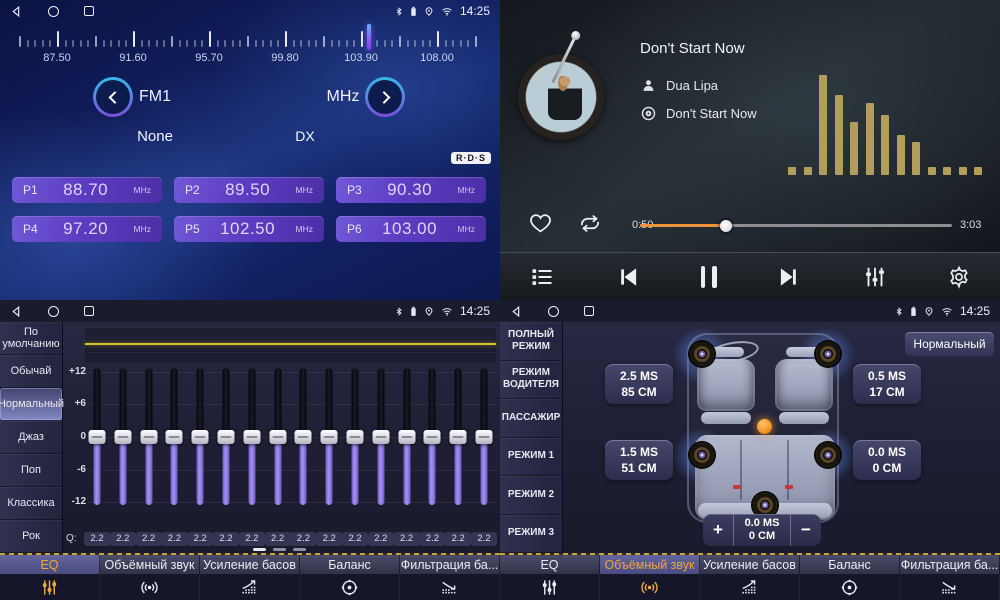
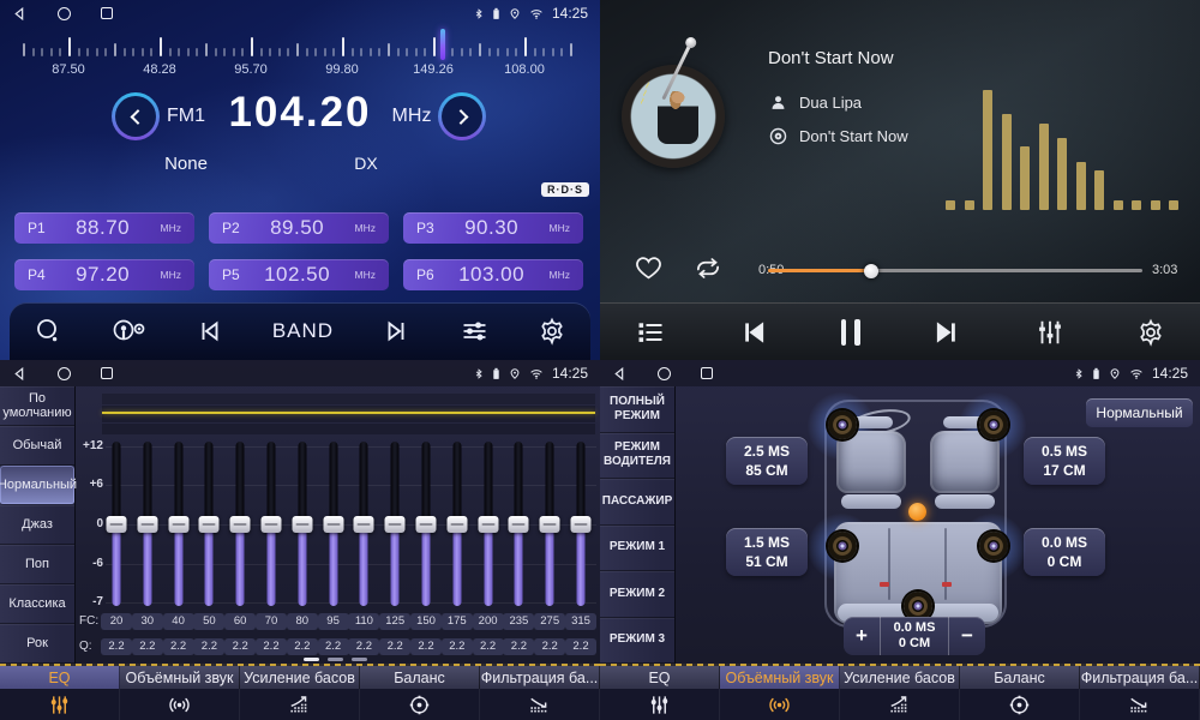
  14:25
  87.50
- 91.60
+ 48.28
  95.70
  99.80
- 103.90
+ 149.26
  108.00
  FM1
+ 104.20
  MHz
  None
  DX
  R·D·S
  P1
  88.70
  MHz
  P2
  89.50
  MHz
  P3
  90.30
  MHz
  P4
  97.20
  MHz
  P5
  102.50
  MHz
  P6
  103.00
  MHz
+ BAND
  Don't Start Now
  Dua Lipa
  Don't Start Now
  3:03
  14:25
  По умолчанию
  Обычай
  Нормальный
  Джаз
  Поп
  Классика
  Рок
  +12
  +6
  0
  -6
- -12
+ -7
+ FC:
+ 20
+ 30
+ 40
+ 50
+ 60
+ 70
+ 80
+ 95
+ 110
+ 125
+ 150
+ 175
+ 200
+ 235
+ 275
+ 315
  Q:
  2.2
  2.2
  2.2
  2.2
  2.2
  2.2
  2.2
  2.2
  2.2
  2.2
  2.2
  2.2
  2.2
  2.2
  2.2
  2.2
  EQ
  Объёмный звук
  Усиление басов
  Баланс
  Фильтрация ба...
  14:25
  ПОЛНЫЙ РЕЖИМ
  РЕЖИМ ВОДИТЕЛЯ
  ПАССАЖИР
  РЕЖИМ 1
  РЕЖИМ 2
  РЕЖИМ 3
  Нормальный
  2.5 MS
  85 CM
  0.5 MS
  17 CM
  1.5 MS
  51 CM
  0.0 MS
  0 CM
  +
  0.0 MS
  0 CM
  −
  EQ
  Объёмный звук
  Усиление басов
  Баланс
  Фильтрация ба...
